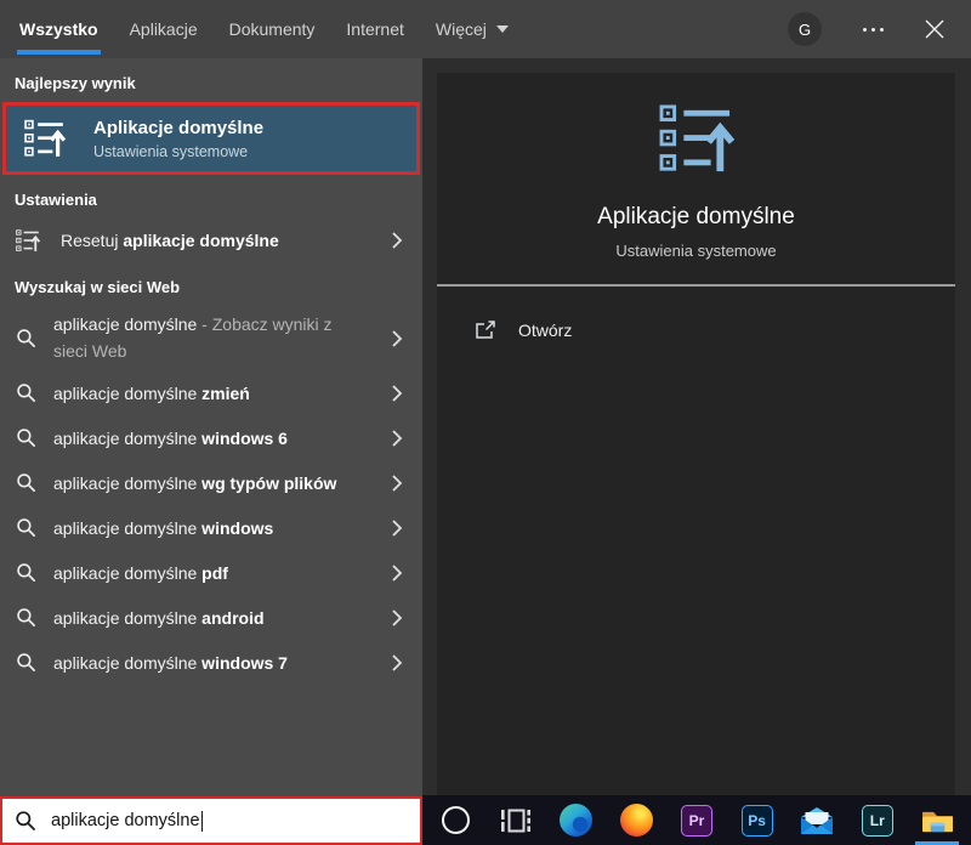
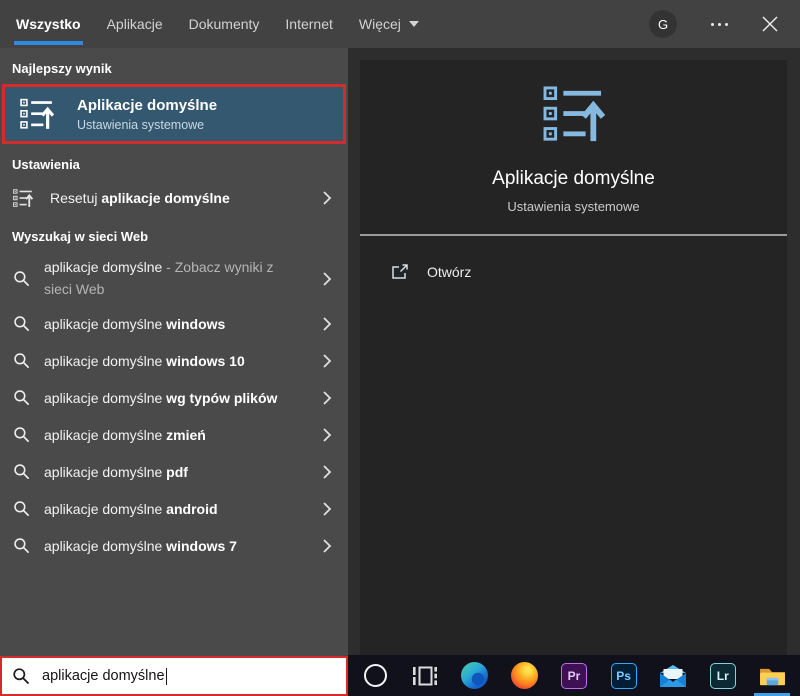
  Wszystko
  Aplikacje
  Dokumenty
  Internet
  Więcej
  G
  Najlepszy wynik
  Aplikacje domyślne
  Ustawienia systemowe
  Ustawienia
  Resetuj aplikacje domyślne
  Wyszukaj w sieci Web
  aplikacje domyślne - Zobacz wyniki z sieci Web
- aplikacje domyślne zmień
+ aplikacje domyślne windows
- aplikacje domyślne windows 6
+ aplikacje domyślne windows 10
  aplikacje domyślne wg typów plików
- aplikacje domyślne windows
+ aplikacje domyślne zmień
  aplikacje domyślne pdf
  aplikacje domyślne android
  aplikacje domyślne windows 7
  Aplikacje domyślne
  Ustawienia systemowe
  Otwórz
  aplikacje domyślne
  Pr
  Ps
  Lr
